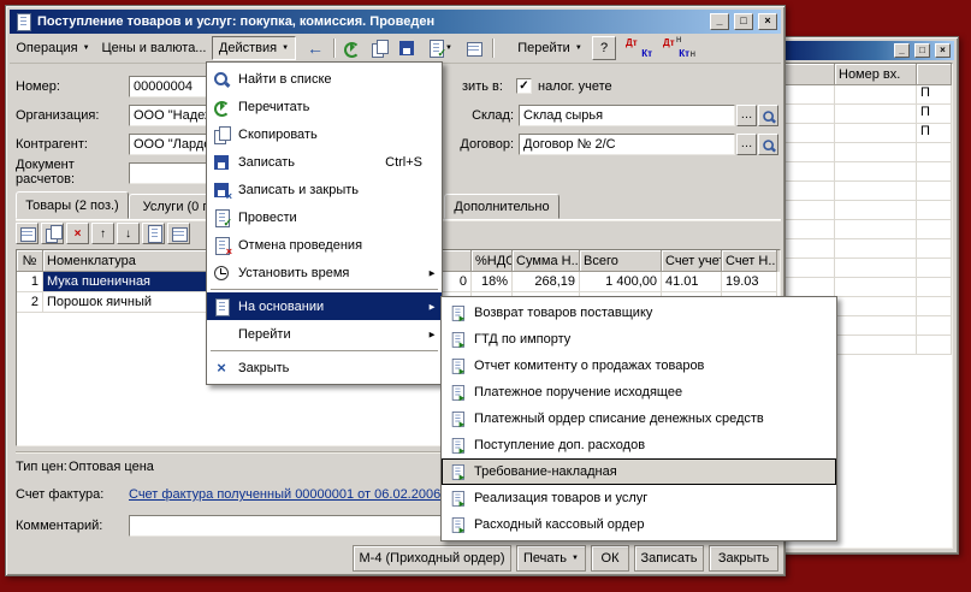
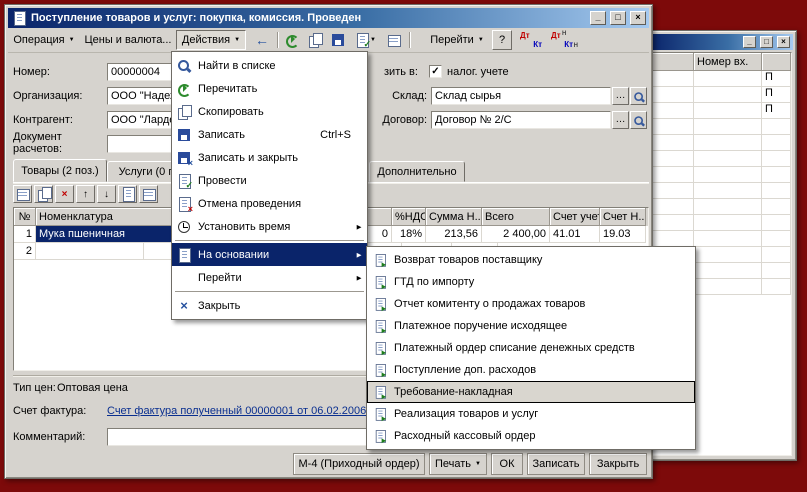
  _
  □
  ×
  Номер вх.
  П
  П
  П
  Поступление товаров и услуг: покупка, комиссия. Проведен
  _
  □
  ×
  Операция
  Цены и валюта...
  Действия
  ←
  ✓
  Перейти
  ?
  Дт
  Кт
  Дт
  Кт
  Номер:
  00000004
  Организация:
  ООО "Наде
  Контрагент:
  ООО "Лард
  Документ расчетов:
  зить в:
  ✓
  налог. учете
  Склад:
  Склад сырья
  …
  Договор:
  Договор № 2/С
  …
  Товары (2 поз.)
  Услуги (0
  Дополнительно
  ×
  ↑
  ↓
  №
  Номенклатура
  %НДС
  Сумма Н..
  Всего
  Счет учет
  Счет Н...
  1
  Мука пшеничная
  0
  18%
- 268,19
+ 213,56
- 1 400,00
+ 2 400,00
  41.01
  19.03
  2
- Порошок яичный
  Тип цен:
  Оптовая цена
  Счет фактура:
  Счет фактура полученный 00000001 от 06.02.2006
  Комментарий:
  М-4 (Приходный ордер)
  Печать
  ОК
  Записать
  Закрыть
  Найти в списке
  Перечитать
  Скопировать
  Записать
  Ctrl+S
  ×
  Записать и закрыть
  ✓
  Провести
  ×
  Отмена проведения
  Установить время
  ►
  На основании
  ►
  Перейти
  ►
  ×
  Закрыть
  ►
  Возврат товаров поставщику
  ►
  ГТД по импорту
  ►
  Отчет комитенту о продажах товаров
  ►
  Платежное поручение исходящее
  ►
  Платежный ордер списание денежных средств
  ►
  Поступление доп. расходов
  ►
  Требование-накладная
  ►
  Реализация товаров и услуг
  ►
  Расходный кассовый ордер
